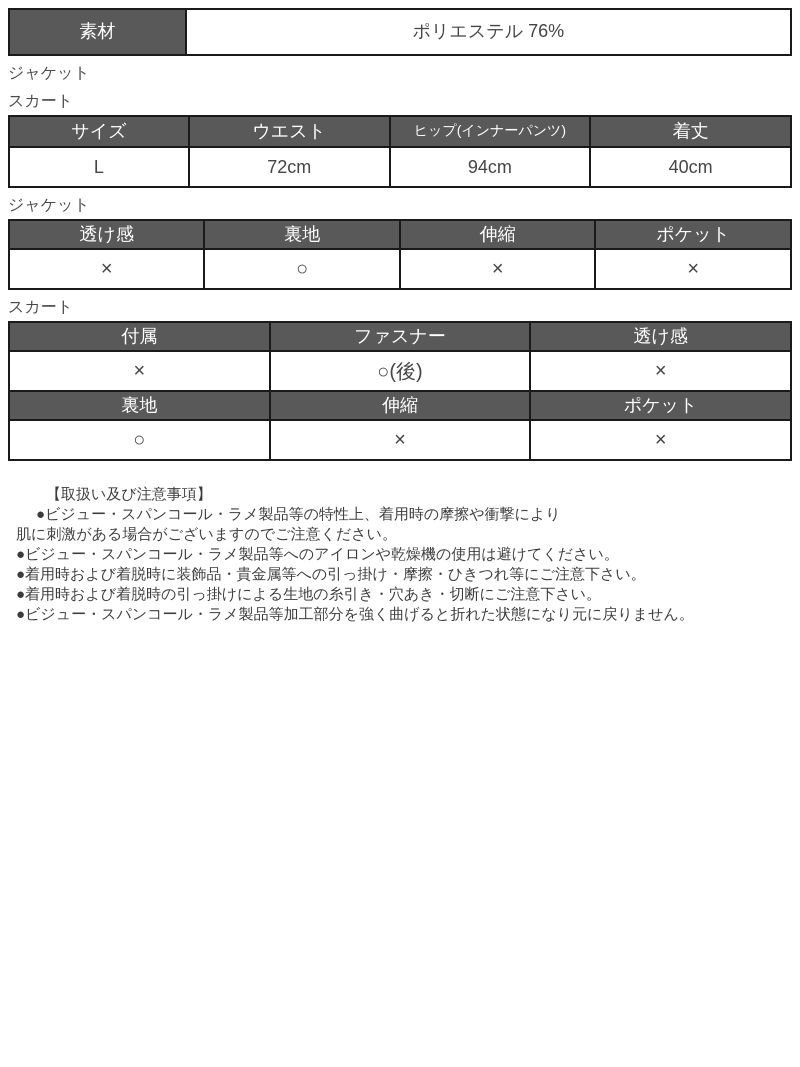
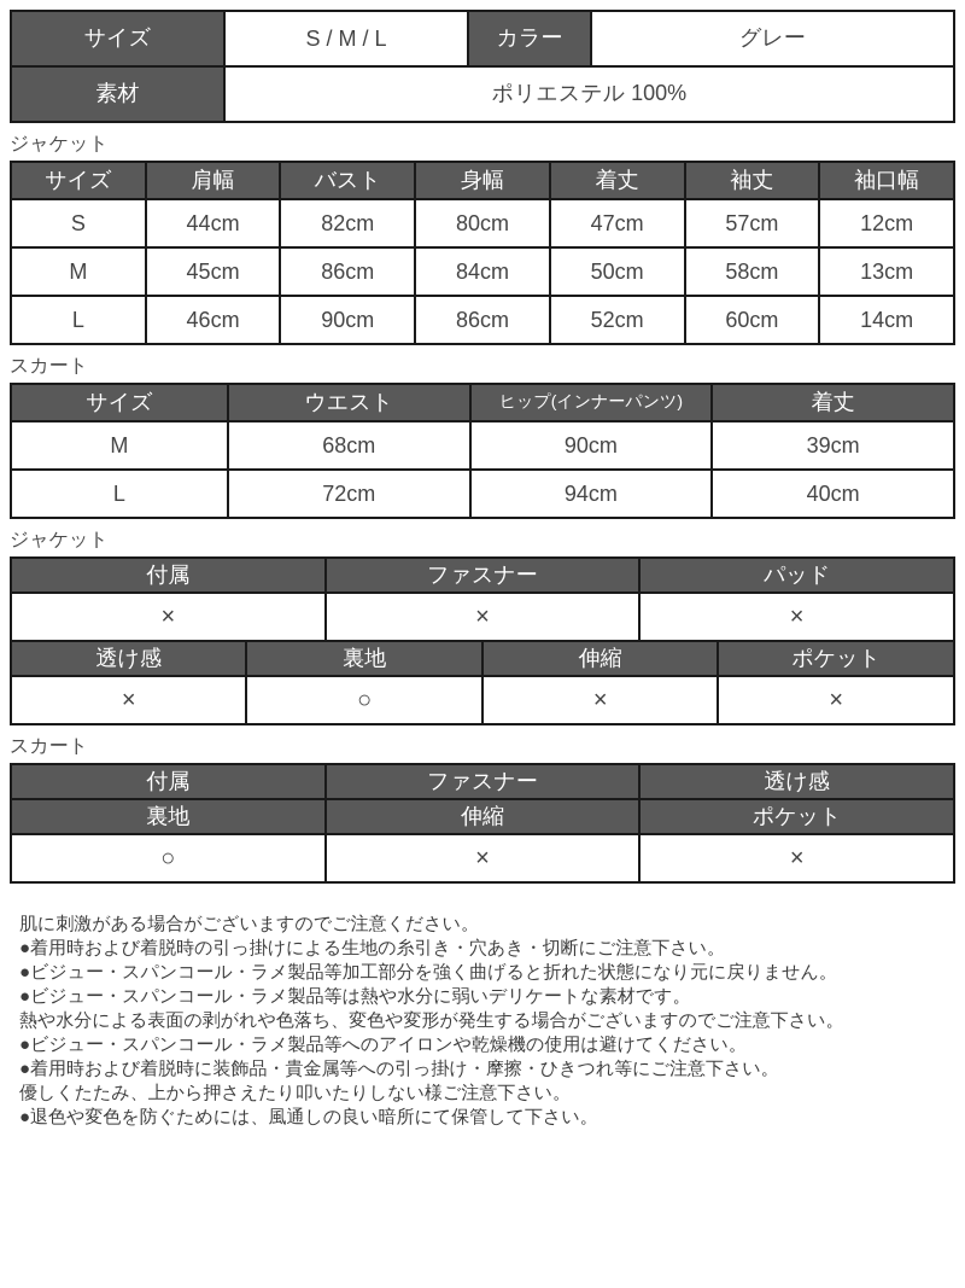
+ サイズ	S / M / L	カラー	グレー
- 素材	ポリエステル 76%
+ 素材	ポリエステル 100%
  ジャケット
+ サイズ	肩幅	バスト	身幅	着丈	袖丈	袖口幅
+ S	44cm	82cm	80cm	47cm	57cm	12cm
+ M	45cm	86cm	84cm	50cm	58cm	13cm
+ L	46cm	90cm	86cm	52cm	60cm	14cm
  スカート
  サイズ	ウエスト	ヒップ(インナーパンツ)	着丈
+ M	68cm	90cm	39cm
  L	72cm	94cm	40cm
  ジャケット
+ 付属	ファスナー	パッド
+ ×	×	×
  透け感	裏地	伸縮	ポケット
  ×	○	×	×
  スカート
  付属	ファスナー	透け感
- ×	○(後)	×
  裏地	伸縮	ポケット
  ○	×	×
- 【取扱い及び注意事項】
- ●ビジュー・スパンコール・ラメ製品等の特性上、着用時の摩擦や衝撃により
  肌に刺激がある場合がございますのでご注意ください。
- ●ビジュー・スパンコール・ラメ製品等へのアイロンや乾燥機の使用は避けてください。
+ ●着用時および着脱時の引っ掛けによる生地の糸引き・穴あき・切断にご注意下さい。
- ●着用時および着脱時に装飾品・貴金属等への引っ掛け・摩擦・ひきつれ等にご注意下さい。
+ ●ビジュー・スパンコール・ラメ製品等加工部分を強く曲げると折れた状態になり元に戻りません。
+ ●ビジュー・スパンコール・ラメ製品等は熱や水分に弱いデリケートな素材です。
+ 熱や水分による表面の剥がれや色落ち、変色や変形が発生する場合がございますのでご注意下さい。
- ●着用時および着脱時の引っ掛けによる生地の糸引き・穴あき・切断にご注意下さい。
+ ●ビジュー・スパンコール・ラメ製品等へのアイロンや乾燥機の使用は避けてください。
- ●ビジュー・スパンコール・ラメ製品等加工部分を強く曲げると折れた状態になり元に戻りません。
+ ●着用時および着脱時に装飾品・貴金属等への引っ掛け・摩擦・ひきつれ等にご注意下さい。
+ 優しくたたみ、上から押さえたり叩いたりしない様ご注意下さい。
+ ●退色や変色を防ぐためには、風通しの良い暗所にて保管して下さい。
